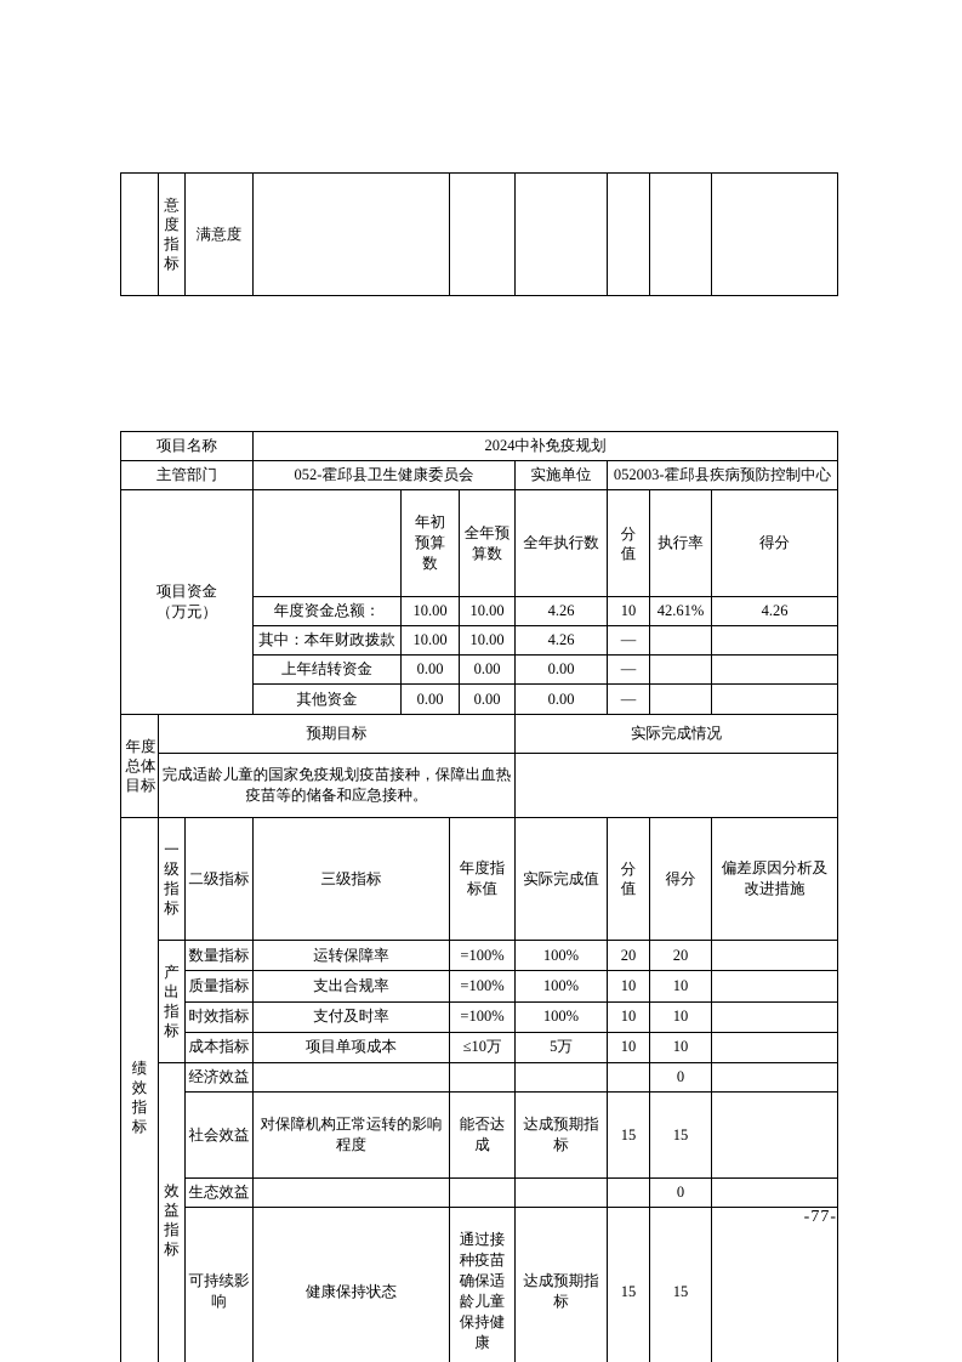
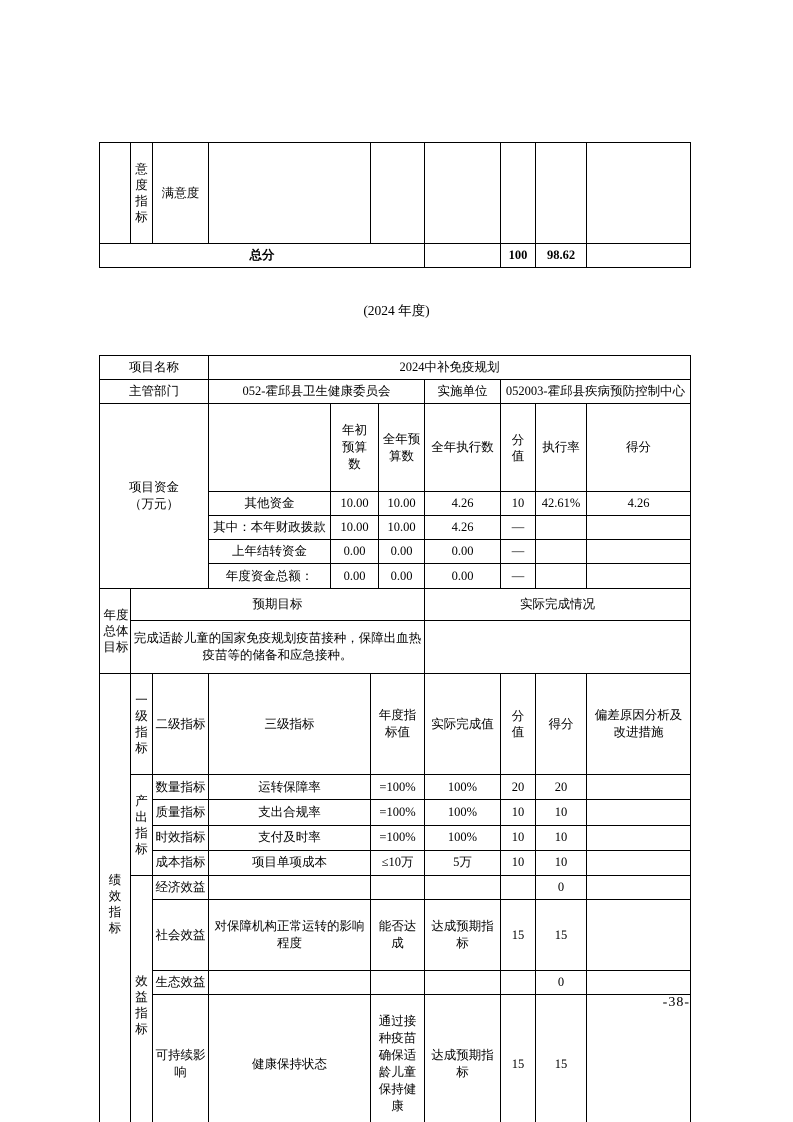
  	意度指标	满意度
+ 总分		100	98.62
+ (2024 年度)
  项目名称	2024中补免疫规划
  主管部门	052-霍邱县卫生健康委员会	实施单位	052003-霍邱县疾病预防控制中心
  项目资金 （万元）		年初预算数	全年预算数	全年执行数	分值	执行率	得分
- 年度资金总额：	10.00	10.00	4.26	10	42.61%	4.26
+ 其他资金	10.00	10.00	4.26	10	42.61%	4.26
  其中：本年财政拨款	10.00	10.00	4.26	—
  上年结转资金	0.00	0.00	0.00	—
- 其他资金	0.00	0.00	0.00	—
+ 年度资金总额：	0.00	0.00	0.00	—
  年度总体目标	预期目标	实际完成情况
  完成适龄儿童的国家免疫规划疫苗接种，保障出血热疫苗等的储备和应急接种。
  绩效指标	一级指标	二级指标	三级指标	年度指标值	实际完成值	分值	得分	偏差原因分析及改进措施
  产出指标	数量指标	运转保障率	=100%	100%	20	20
  质量指标	支出合规率	=100%	100%	10	10
  时效指标	支付及时率	=100%	100%	10	10
  成本指标	项目单项成本	≤10万	5万	10	10
  效益指标	经济效益					0
  社会效益	对保障机构正常运转的影响程度	能否达成	达成预期指标	15	15
  生态效益					0
  可持续影响	健康保持状态	通过接种疫苗确保适龄儿童保持健康	达成预期指标	15	15
- -77-
+ -38-
